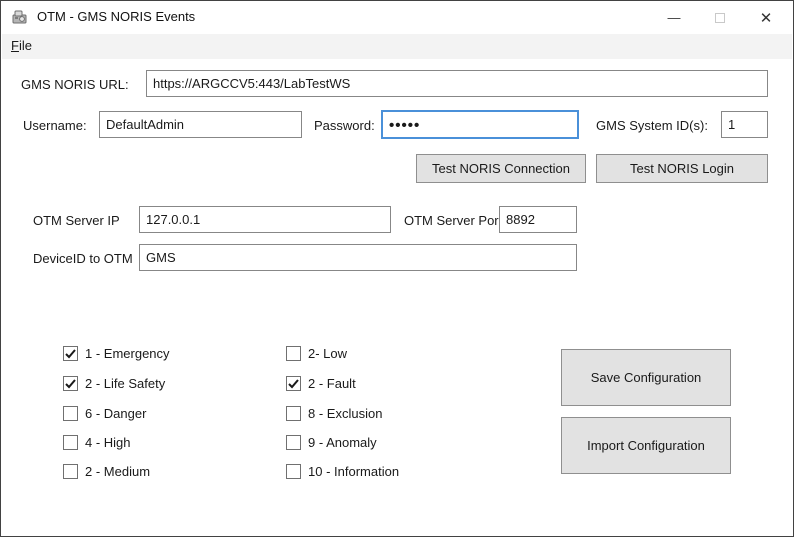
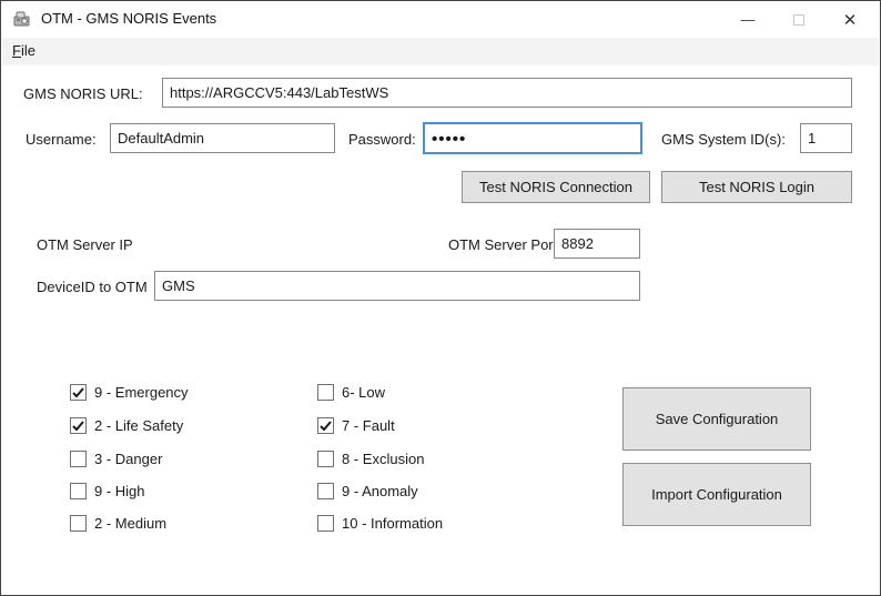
  OTM - GMS NORIS Events
  —
  ✕
  File
  GMS NORIS URL:
  https://ARGCCV5:443/LabTestWS
  Username:
  DefaultAdmin
  Password:
  •••••
  GMS System ID(s):
  1
  Test NORIS Connection
  Test NORIS Login
  OTM Server IP
- 127.0.0.1
  OTM Server Por
  8892
  DeviceID to OTM
  GMS
- 1 - Emergency
+ 9 - Emergency
  2 - Life Safety
- 6 - Danger
+ 3 - Danger
- 4 - High
+ 9 - High
  2 - Medium
- 2- Low
+ 6- Low
- 2 - Fault
+ 7 - Fault
  8 - Exclusion
  9 - Anomaly
  10 - Information
  Save Configuration
  Import Configuration
